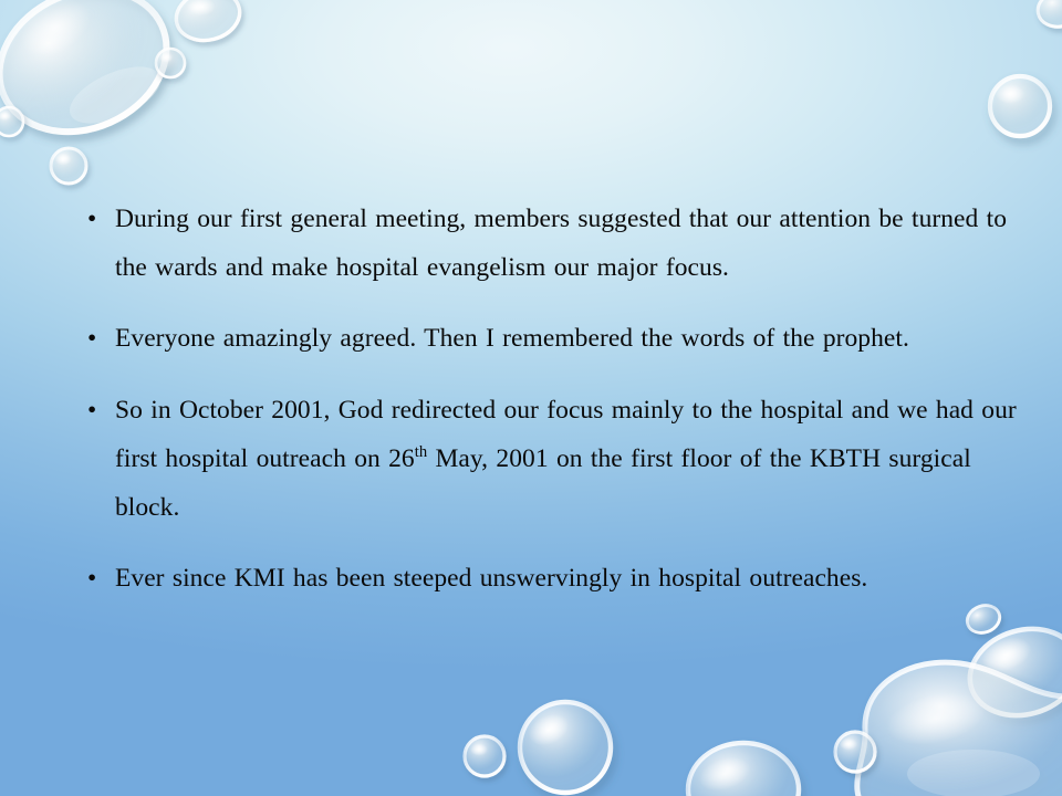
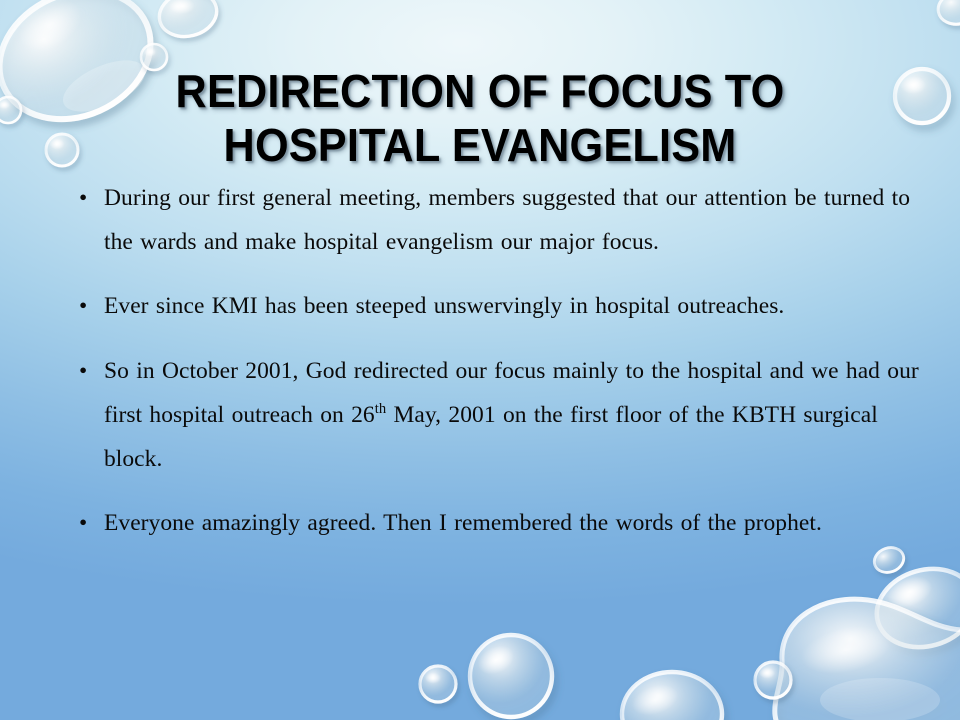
+ REDIRECTION OF FOCUS TO
+ HOSPITAL EVANGELISM
  •
  During our first general meeting, members suggested that our attention be turned to the wards and make hospital evangelism our major focus.
  •
- Everyone amazingly agreed. Then I remembered the words of the prophet.
+ Ever since KMI has been steeped unswervingly in hospital outreaches.
  •
  So in October 2001, God redirected our focus mainly to the hospital and we had our first hospital outreach on 26th May, 2001 on the first floor of the KBTH surgical block.
  •
- Ever since KMI has been steeped unswervingly in hospital outreaches.
+ Everyone amazingly agreed. Then I remembered the words of the prophet.
